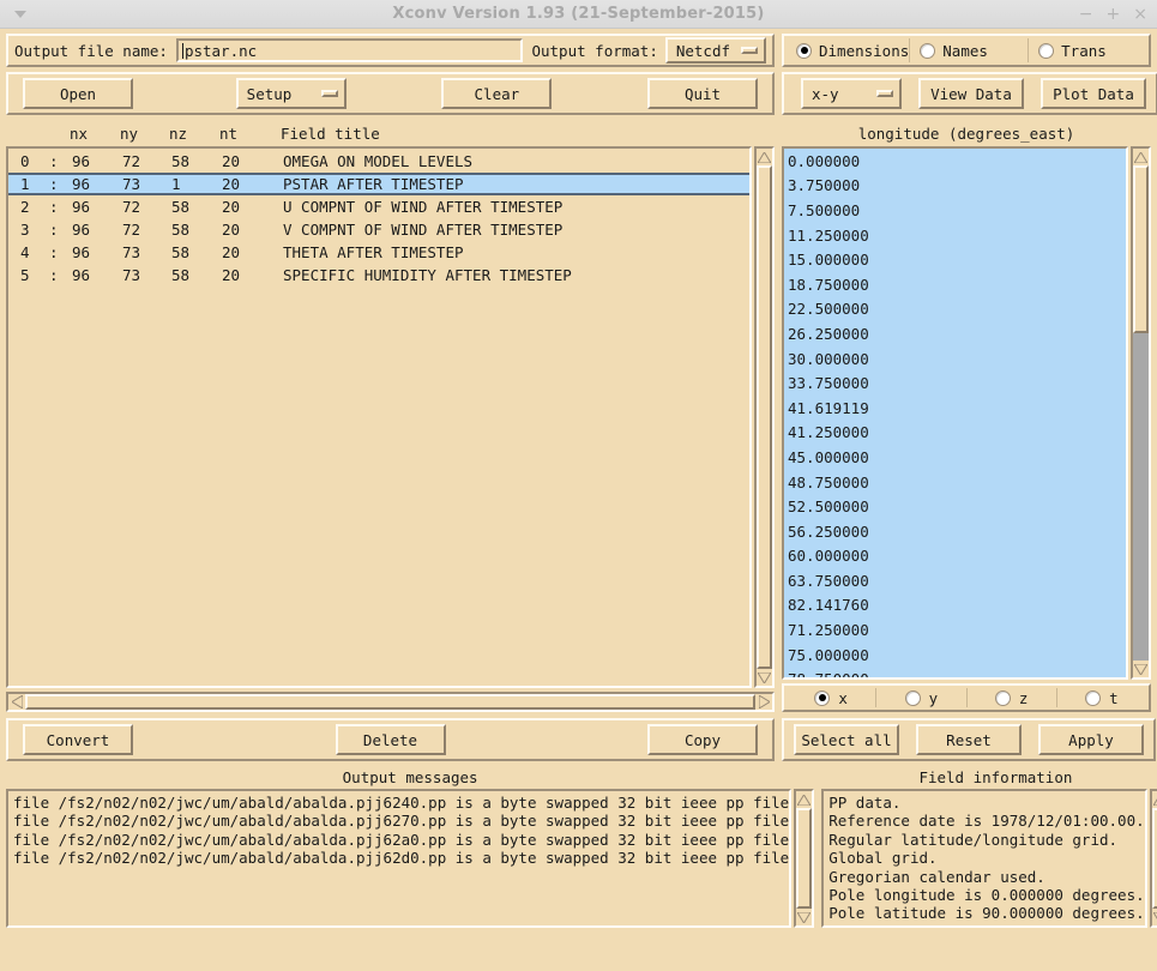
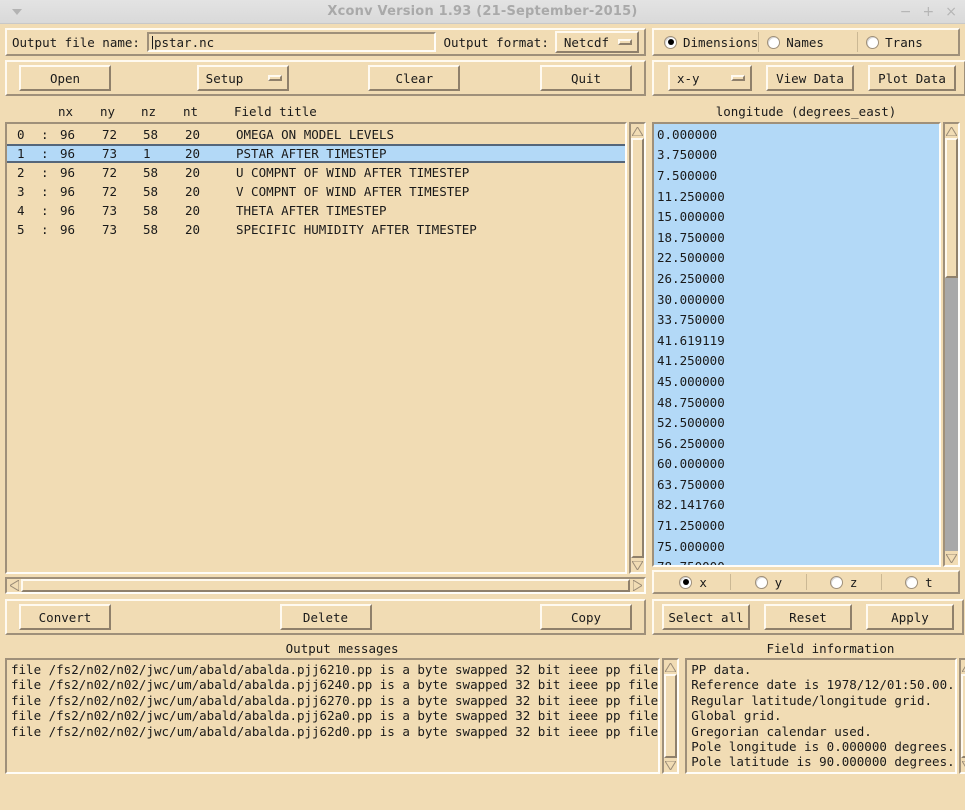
  Xconv Version 1.93 (21-September-2015)
  −
  +
  ×
  Output file name:
  pstar.nc
  Output format:
  Netcdf
  Dimensions
  Names
  Trans
  Open
  Setup
  Clear
  Quit
  x-y
  View Data
  Plot Data
  nx
  ny
  nz
  nt
  Field title
  0
  :
  96
  72
  58
  20
  OMEGA ON MODEL LEVELS
  1
  :
  96
  73
  1
  20
  PSTAR AFTER TIMESTEP
  2
  :
  96
  72
  58
  20
  U COMPNT OF WIND AFTER TIMESTEP
  3
  :
  96
  72
  58
  20
  V COMPNT OF WIND AFTER TIMESTEP
  4
  :
  96
  73
  58
  20
  THETA AFTER TIMESTEP
  5
  :
  96
  73
  58
  20
  SPECIFIC HUMIDITY AFTER TIMESTEP
  longitude (degrees_east)
  0.000000
  3.750000
  7.500000
  11.250000
  15.000000
  18.750000
  22.500000
  26.250000
  30.000000
  33.750000
  41.619119
  41.250000
  45.000000
  48.750000
  52.500000
  56.250000
  60.000000
  63.750000
  82.141760
  71.250000
  75.000000
  x
  y
  z
  t
  Convert
  Delete
  Copy
  Select all
  Reset
  Apply
  Output messages
+ file /fs2/n02/n02/jwc/um/abald/abalda.pjj6210.pp is a byte swapped 32 bit ieee pp file
  file /fs2/n02/n02/jwc/um/abald/abalda.pjj6240.pp is a byte swapped 32 bit ieee pp file
  file /fs2/n02/n02/jwc/um/abald/abalda.pjj6270.pp is a byte swapped 32 bit ieee pp file
  file /fs2/n02/n02/jwc/um/abald/abalda.pjj62a0.pp is a byte swapped 32 bit ieee pp file
  file /fs2/n02/n02/jwc/um/abald/abalda.pjj62d0.pp is a byte swapped 32 bit ieee pp file
  Field information
  PP data.
- Reference date is 1978/12/01:00.00.
+ Reference date is 1978/12/01:50.00.
  Regular latitude/longitude grid.
  Global grid.
  Gregorian calendar used.
  Pole longitude is 0.000000 degrees.
  Pole latitude is 90.000000 degrees.
